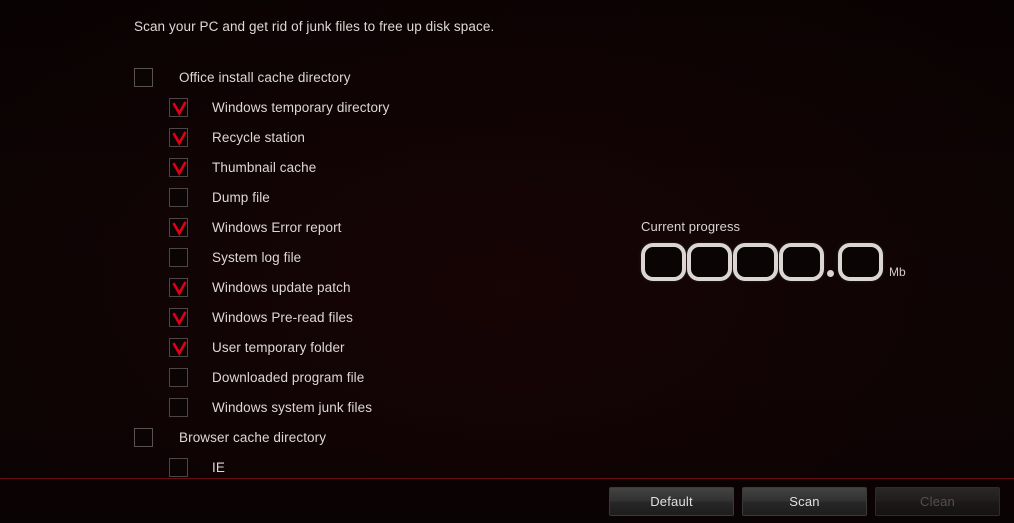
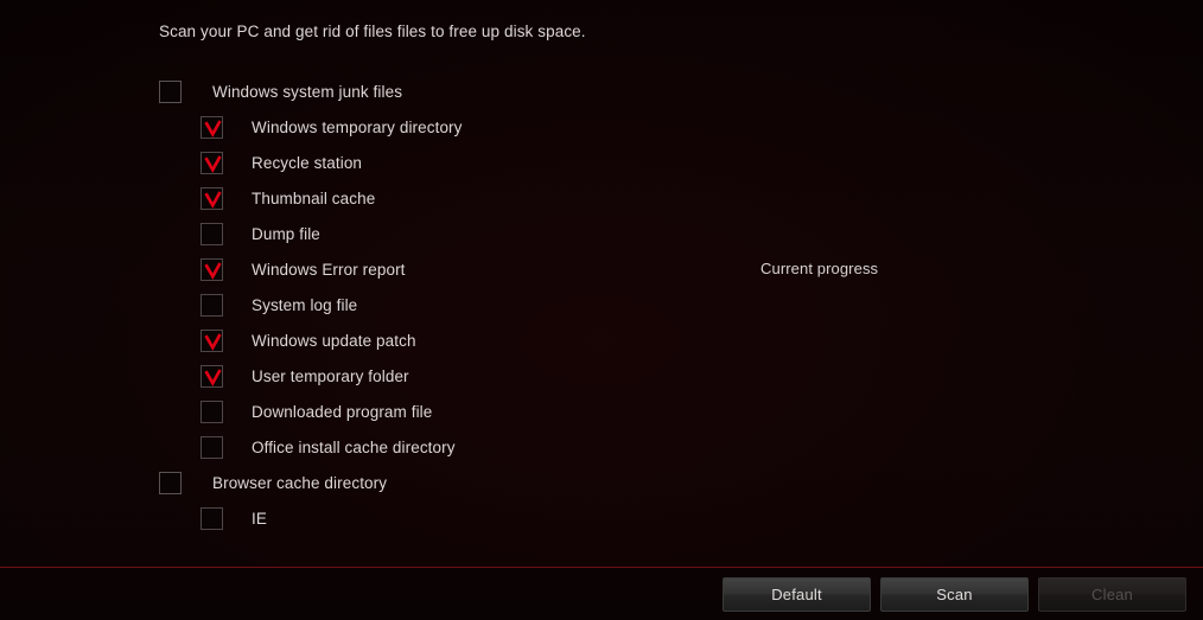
- Scan your PC and get rid of junk files to free up disk space.
+ Scan your PC and get rid of files files to free up disk space.
- Office install cache directory
+ Windows system junk files
  Windows temporary directory
  Recycle station
  Thumbnail cache
  Dump file
  Windows Error report
  System log file
  Windows update patch
- Windows Pre-read files
  User temporary folder
  Downloaded program file
- Windows system junk files
+ Office install cache directory
  Browser cache directory
  IE
  Current progress
- Mb
  Default
  Scan
  Clean
